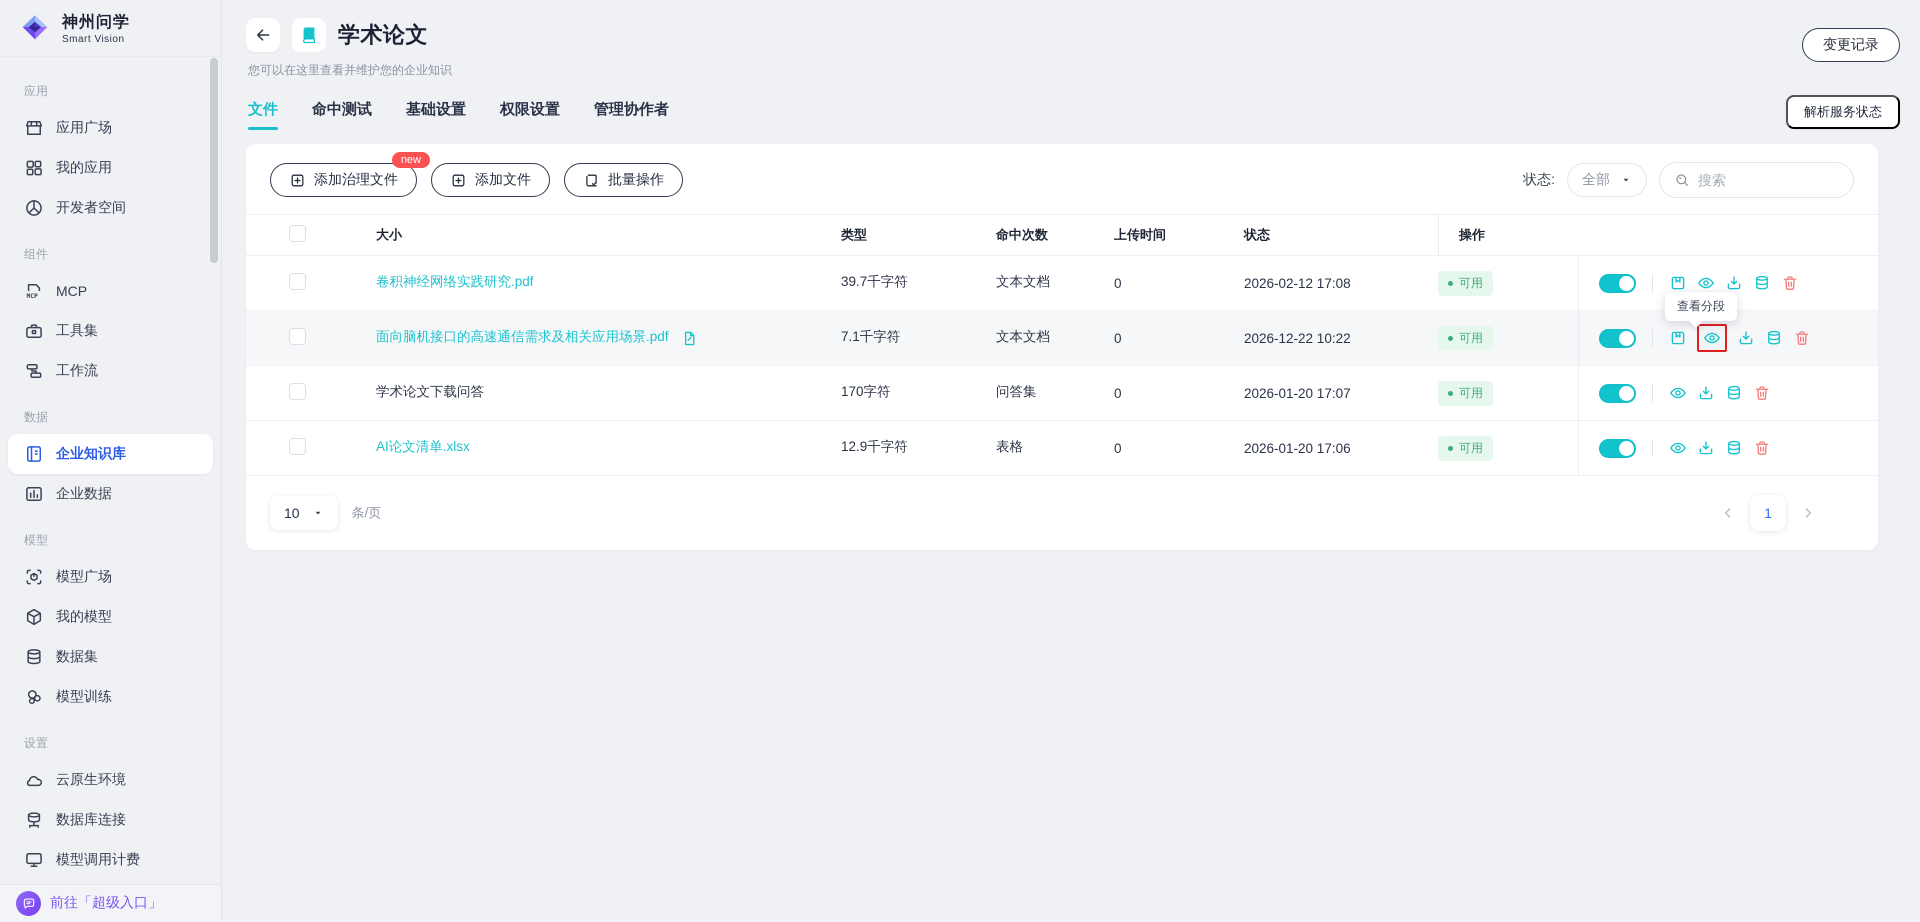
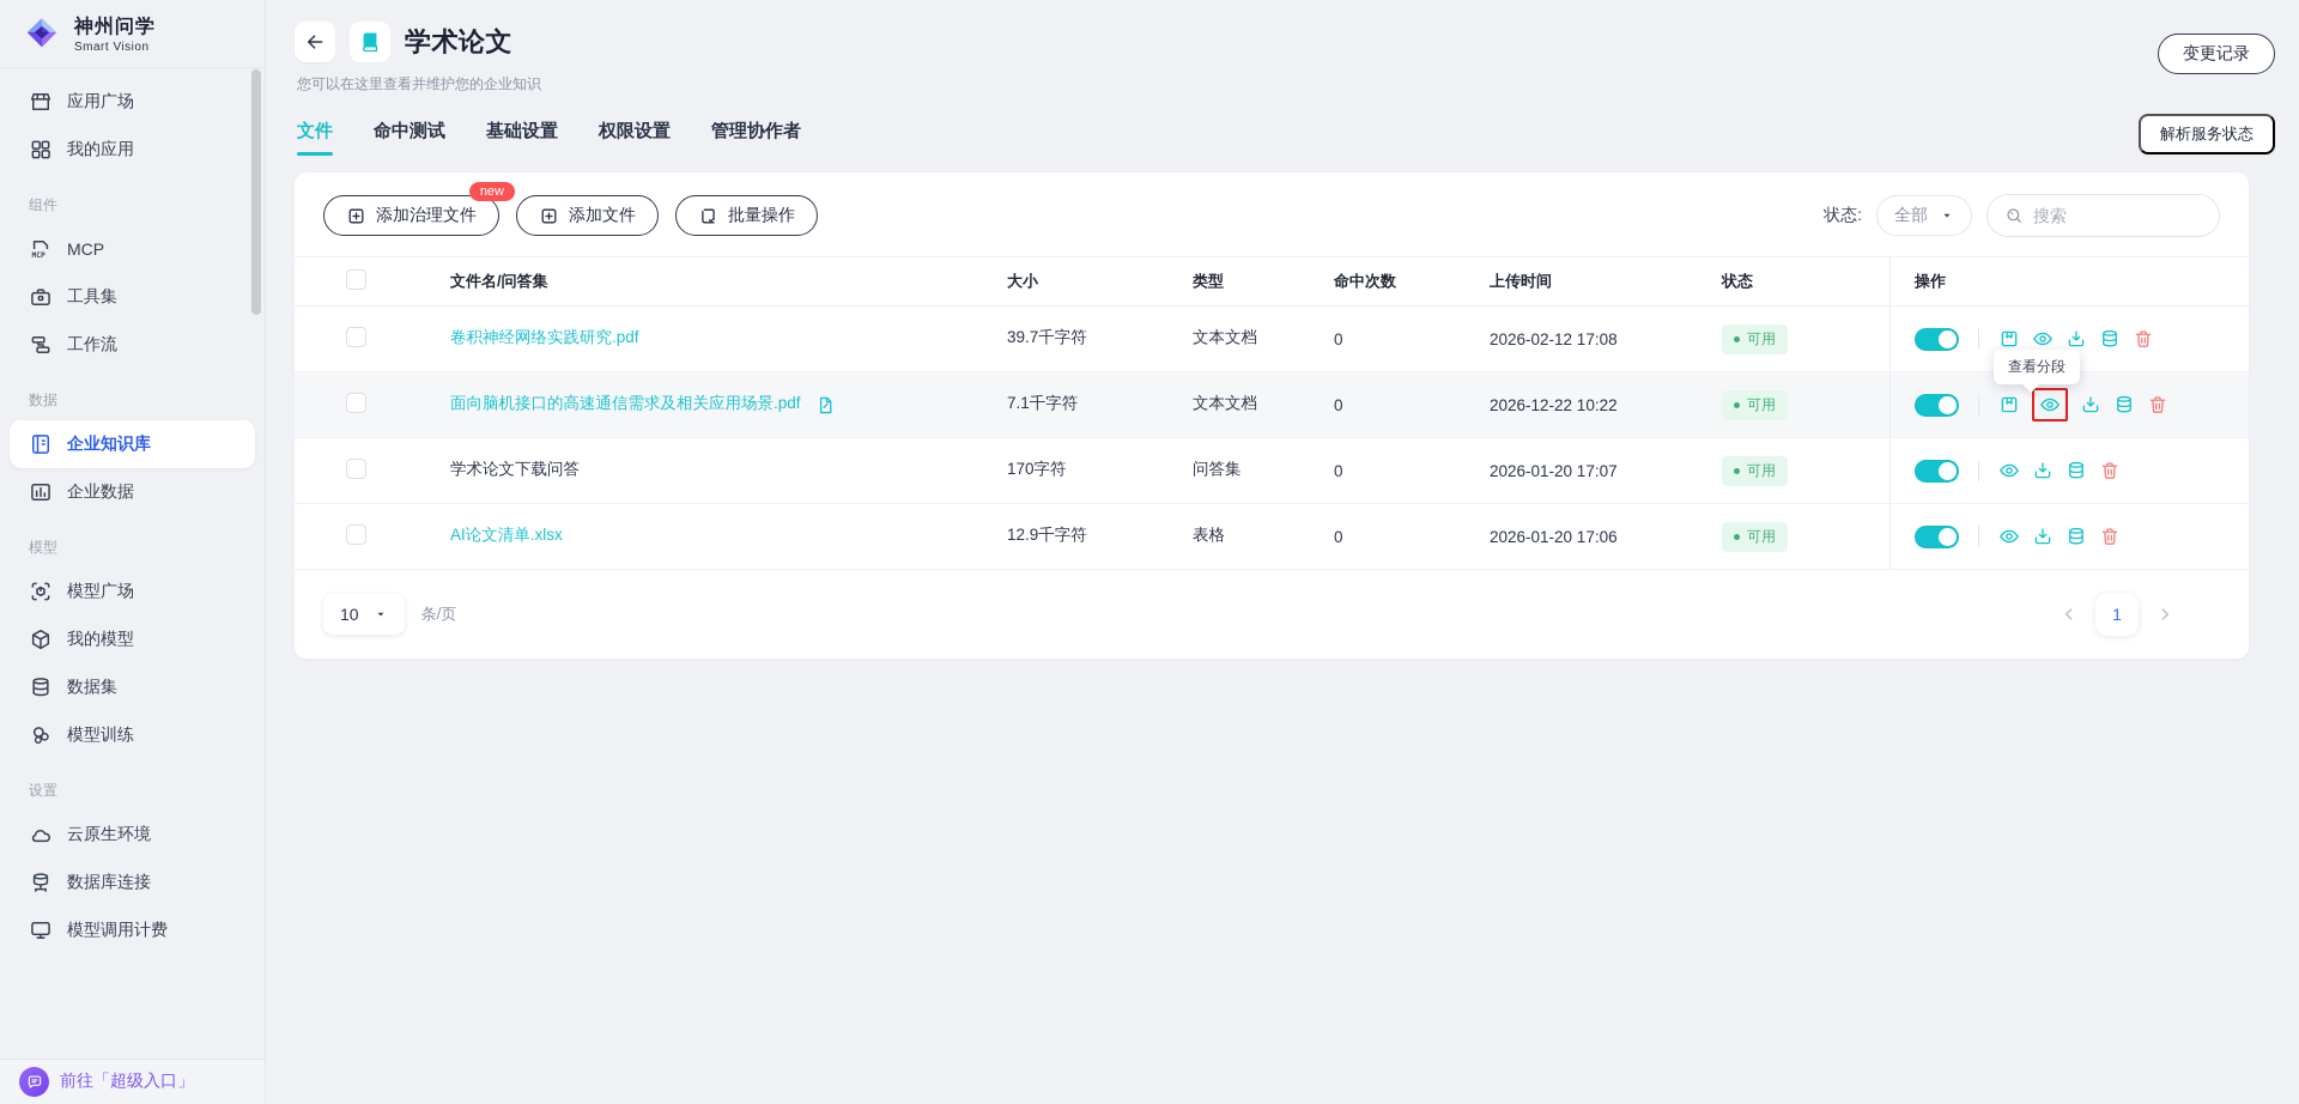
  神州问学
  Smart Vision
- 应用
  应用广场
  我的应用
- 开发者空间
  组件
  MCP
  工具集
  工作流
  数据
  企业知识库
  企业数据
  模型
  模型广场
  我的模型
  数据集
  模型训练
  设置
  云原生环境
  数据库连接
  模型调用计费
  前往「超级入口」
  学术论文
  变更记录
  您可以在这里查看并维护您的企业知识
  文件
  命中测试
  基础设置
  权限设置
  管理协作者
  解析服务状态
  添加治理文件
  new
  添加文件
  批量操作
  状态:
  全部
  搜索
+ 文件名/问答集
  大小
  类型
  命中次数
  上传时间
  状态
  操作
  卷积神经网络实践研究.pdf
  39.7千字符
  文本文档
  0
  2026-02-12 17:08
  可用
  面向脑机接口的高速通信需求及相关应用场景.pdf
  7.1千字符
  文本文档
  0
  2026-12-22 10:22
  可用
  查看分段
  学术论文下载问答
  170字符
  问答集
  0
  2026-01-20 17:07
  可用
  AI论文清单.xlsx
  12.9千字符
  表格
  0
  2026-01-20 17:06
  可用
  10
  条/页
  1
